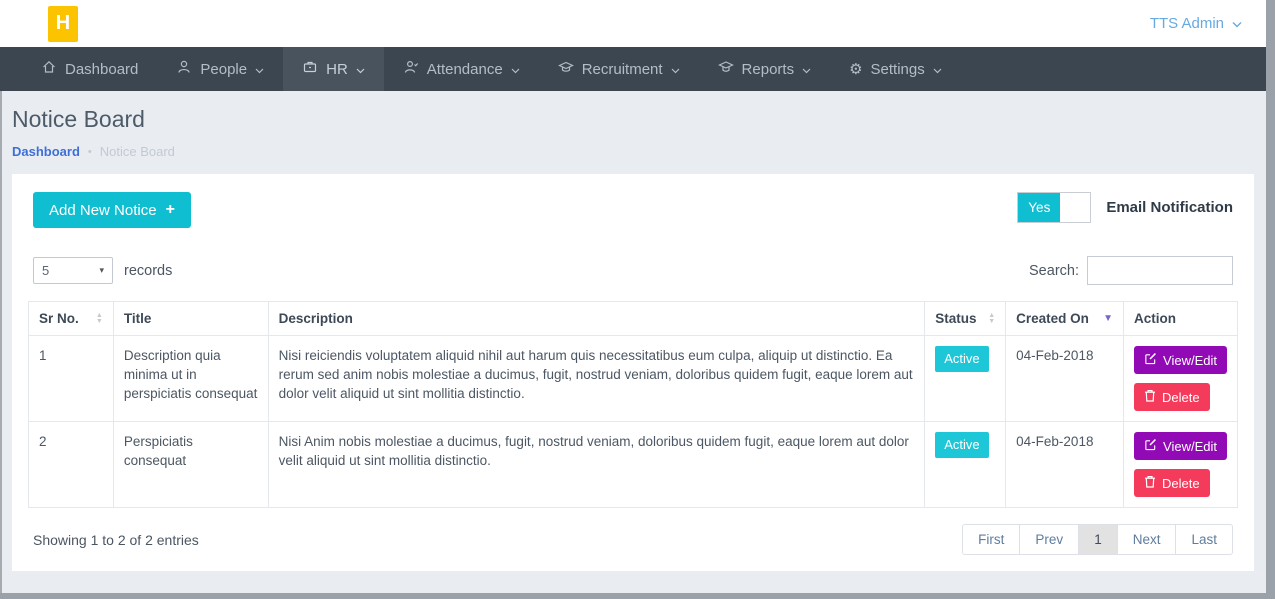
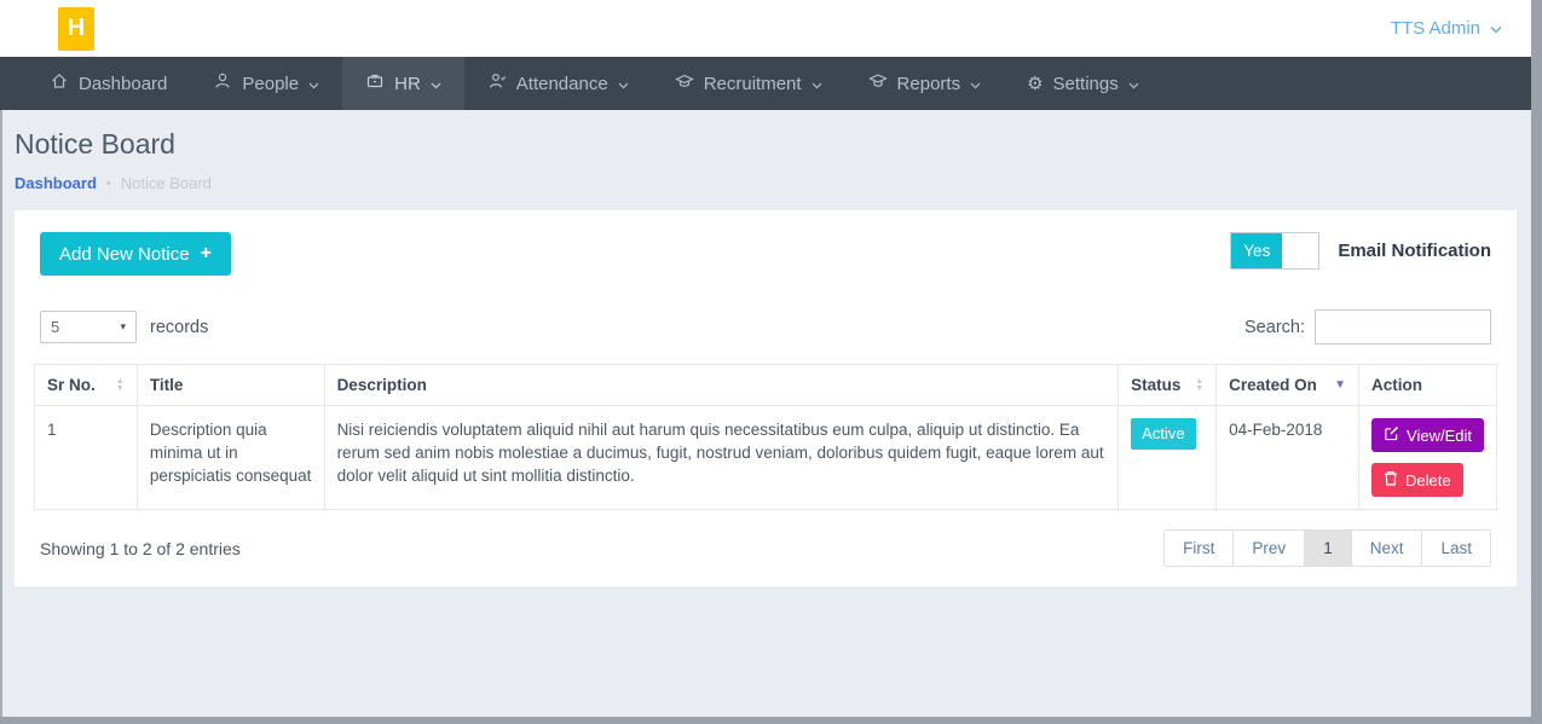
  H
  TTS Admin
  Dashboard
  People
  HR
  Attendance
  Recruitment
  Reports
  ⚙
  Settings
  Notice Board
  Dashboard
  •
  Notice Board
  Add New Notice
  +
  Yes
  Email Notification
  5
  ▾
  records
  Search:
  Sr No.	Title	Description	Status	Created On ▼	Action
  1	Description quia minima ut in perspiciatis consequat	Nisi reiciendis voluptatem aliquid nihil aut harum quis necessitatibus eum culpa, aliquip ut distinctio. Ea rerum sed anim nobis molestiae a ducimus, fugit, nostrud veniam, doloribus quidem fugit, eaque lorem aut dolor velit aliquid ut sint mollitia distinctio.	Active	04-Feb-2018	View/Edit Delete
- 2	Perspiciatis consequat	Nisi Anim nobis molestiae a ducimus, fugit, nostrud veniam, doloribus quidem fugit, eaque lorem aut dolor velit aliquid ut sint mollitia distinctio.	Active	04-Feb-2018	View/Edit Delete
  Showing 1 to 2 of 2 entries
  First
  Prev
  1
  Next
  Last
